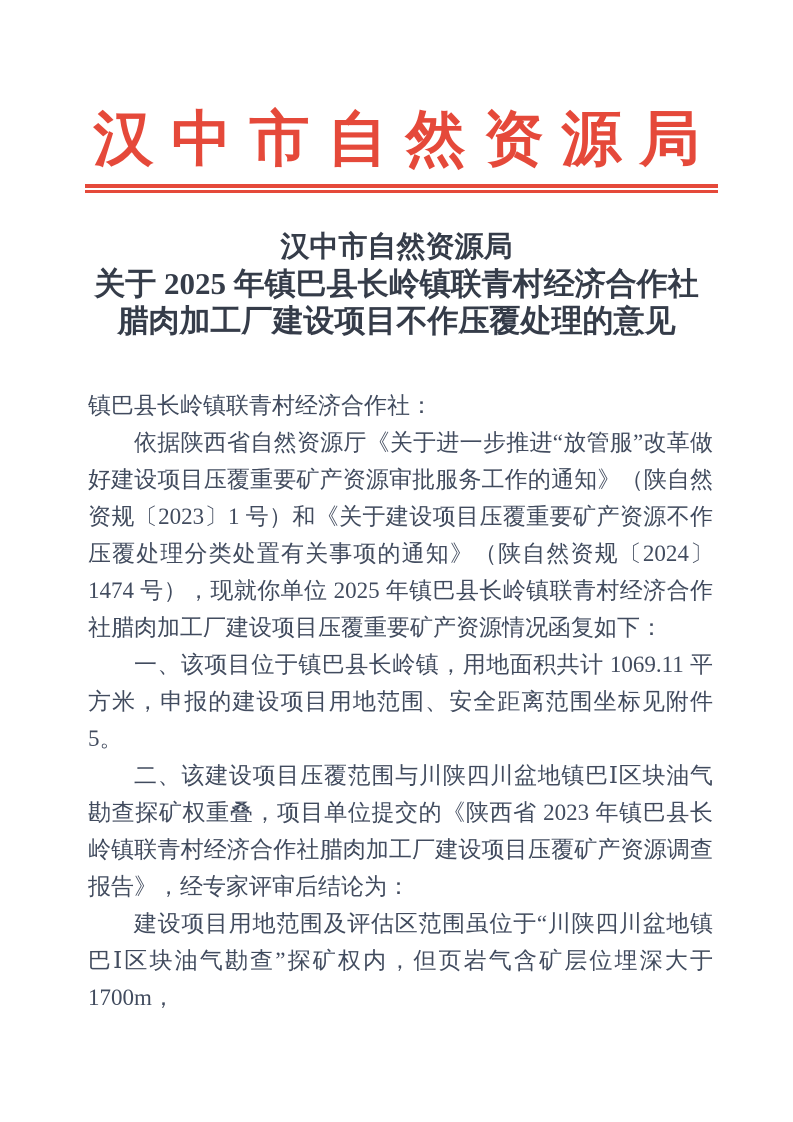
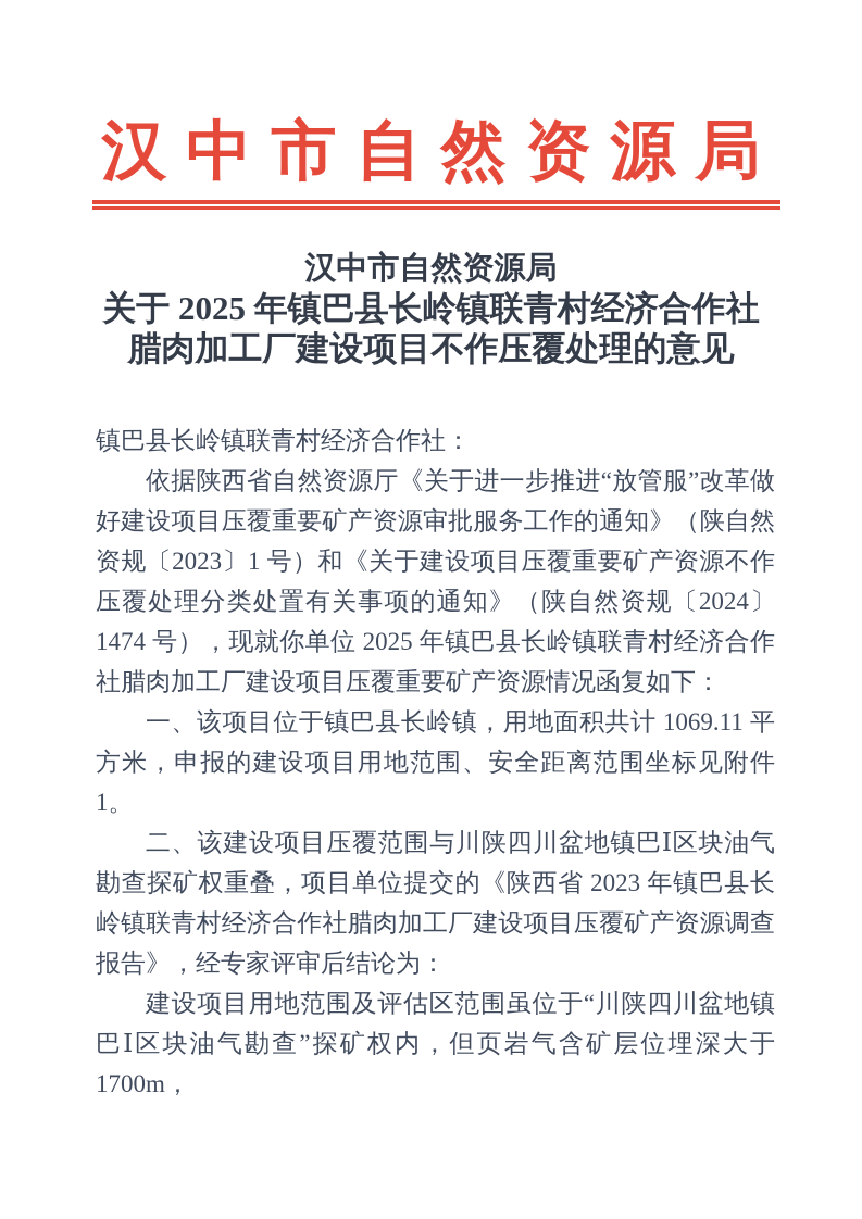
  汉中市自然资源局
  汉中市自然资源局
  关于 2025 年镇巴县长岭镇联青村经济合作社
  腊肉加工厂建设项目不作压覆处理的意见
  镇巴县长岭镇联青村经济合作社：
  依据陕西省自然资源厅《关于进一步推进“放管服”改革做好建设项目压覆重要矿产资源审批服务工作的通知》（陕自然资规〔2023〕1 号）和《关于建设项目压覆重要矿产资源不作压覆处理分类处置有关事项的通知》（陕自然资规〔2024〕1474 号），现就你单位 2025 年镇巴县长岭镇联青村经济合作社腊肉加工厂建设项目压覆重要矿产资源情况函复如下：
- 一、该项目位于镇巴县长岭镇，用地面积共计 1069.11 平方米，申报的建设项目用地范围、安全距离范围坐标见附件 5。
+ 一、该项目位于镇巴县长岭镇，用地面积共计 1069.11 平方米，申报的建设项目用地范围、安全距离范围坐标见附件 1。
  二、该建设项目压覆范围与川陕四川盆地镇巴Ⅰ区块油气勘查探矿权重叠，项目单位提交的《陕西省 2023 年镇巴县长岭镇联青村经济合作社腊肉加工厂建设项目压覆矿产资源调查报告》，经专家评审后结论为：
  建设项目用地范围及评估区范围虽位于“川陕四川盆地镇巴Ⅰ区块油气勘查”探矿权内，但页岩气含矿层位埋深大于 1700m，
